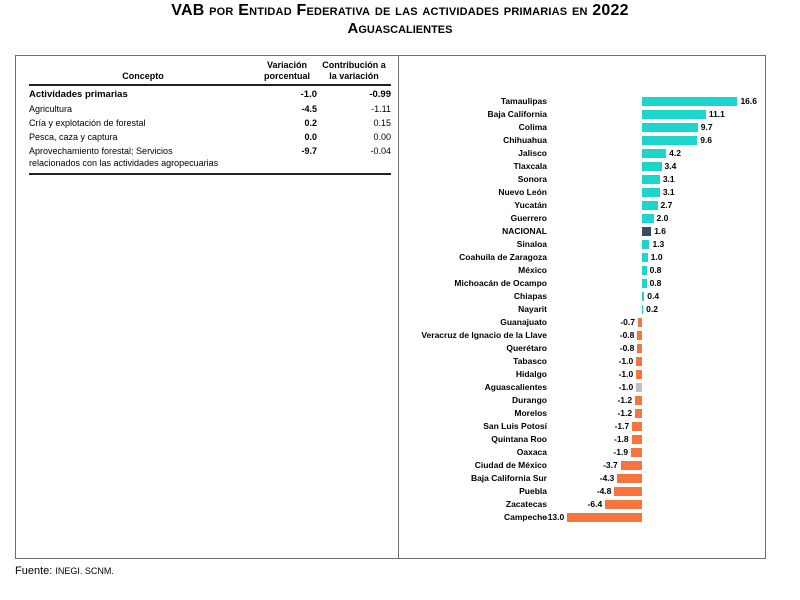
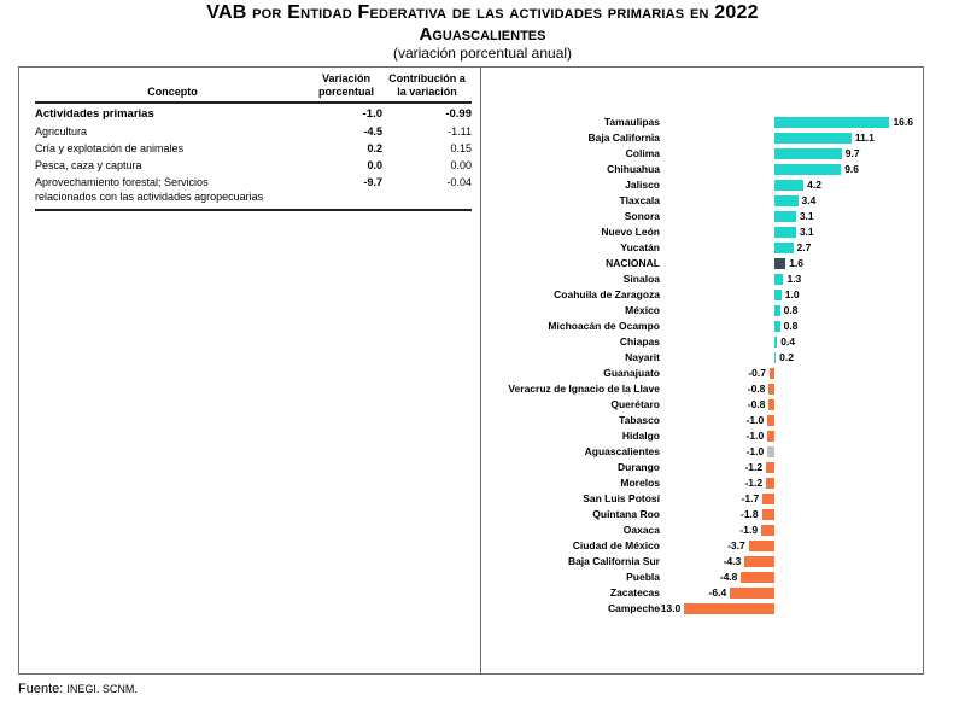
  VAB por Entidad Federativa de las actividades primarias en 2022
  Aguascalientes
+ (variación porcentual anual)
  Concepto
  Variación
  porcentual
  Contribución a
  la variación
  Actividades primarias
  -1.0
  -0.99
  Agricultura
  -4.5
  -1.11
- Cría y explotación de forestal
+ Cría y explotación de animales
  0.2
  0.15
  Pesca, caza y captura
  0.0
  0.00
  Aprovechamiento forestal; Servicios
  relacionados con las actividades agropecuarias
  -9.7
  -0.04
  Tamaulipas
  16.6
  Baja California
  11.1
  Colima
  9.7
  Chihuahua
  9.6
  Jalisco
  4.2
  Tlaxcala
  3.4
  Sonora
  3.1
  Nuevo León
  3.1
  Yucatán
  2.7
- Guerrero
- 2.0
  NACIONAL
  1.6
  Sinaloa
  1.3
  Coahuila de Zaragoza
  1.0
  México
  0.8
  Michoacán de Ocampo
  0.8
  Chiapas
  0.4
  Nayarit
  0.2
  Guanajuato
  -0.7
  Veracruz de Ignacio de la Llave
  -0.8
  Querétaro
  -0.8
  Tabasco
  -1.0
  Hidalgo
  -1.0
  Aguascalientes
  -1.0
  Durango
  -1.2
  Morelos
  -1.2
  San Luis Potosí
  -1.7
  Quintana Roo
  -1.8
  Oaxaca
  -1.9
  Ciudad de México
  -3.7
  Baja California Sur
  -4.3
  Puebla
  -4.8
  Zacatecas
  -6.4
  Campeche
  -13.0
  Fuente: INEGI. SCNM.
